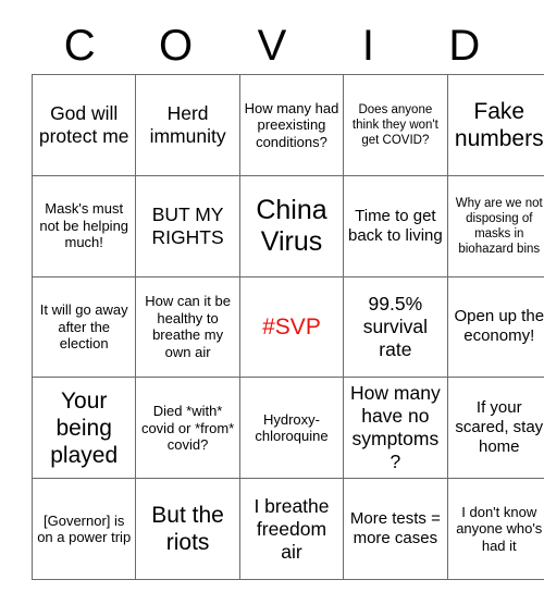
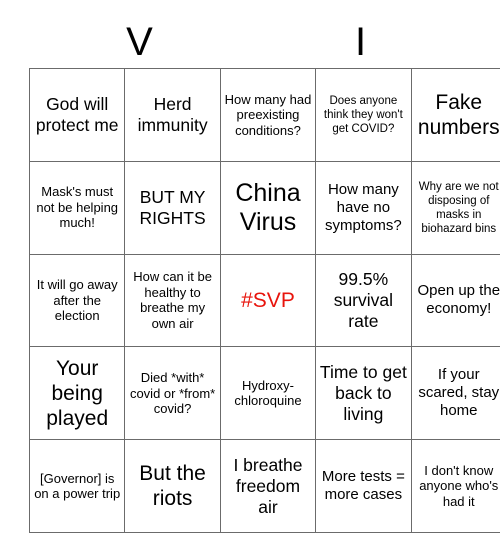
- C
- O
  V
  I
- D
  God will protect me	Herd immunity	How many had preexisting conditions?	Does anyone think they won't get COVID?	Fake numbers
- Mask's must not be helping much!	BUT MY RIGHTS	China Virus	Time to get back to living	Why are we not disposing of masks in biohazard bins
+ Mask's must not be helping much!	BUT MY RIGHTS	China Virus	How many have no symptoms?	Why are we not disposing of masks in biohazard bins
  It will go away after the election	How can it be healthy to breathe my own air	#SVP	99.5% survival rate	Open up the economy!
- Your being played	Died *with* covid or *from* covid?	Hydroxy-chloroquine	How many have no symptoms?	If your scared, stay home
+ Your being played	Died *with* covid or *from* covid?	Hydroxy-chloroquine	Time to get back to living	If your scared, stay home
  [Governor] is on a power trip	But the riots	I breathe freedom air	More tests = more cases	I don't know anyone who's had it
